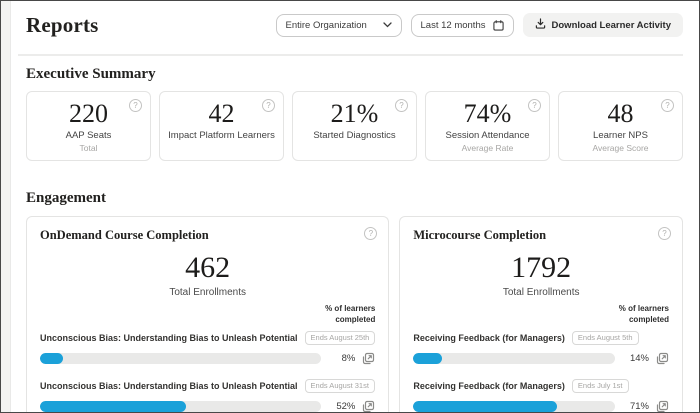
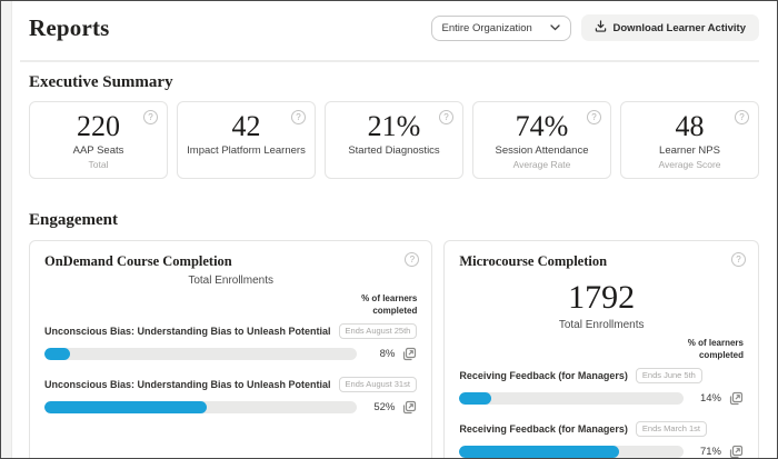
  Reports
  Entire Organization
- Last 12 months
  Download Learner Activity
  Executive Summary
  ?
  220
  AAP Seats
  Total
  ?
  42
  Impact Platform Learners
  ?
  21%
  Started Diagnostics
  ?
  74%
  Session Attendance
  Average Rate
  ?
  48
  Learner NPS
  Average Score
  Engagement
  OnDemand Course Completion
  ?
- 462
  Total Enrollments
  % of learners completed
  Unconscious Bias: Understanding Bias to Unleash Potential
  Ends August 25th
  8%
  Unconscious Bias: Understanding Bias to Unleash Potential
  Ends August 31st
  52%
  Microcourse Completion
  ?
  1792
  Total Enrollments
  % of learners completed
  Receiving Feedback (for Managers)
- Ends August 5th
+ Ends June 5th
  14%
  Receiving Feedback (for Managers)
- Ends July 1st
+ Ends March 1st
  71%
